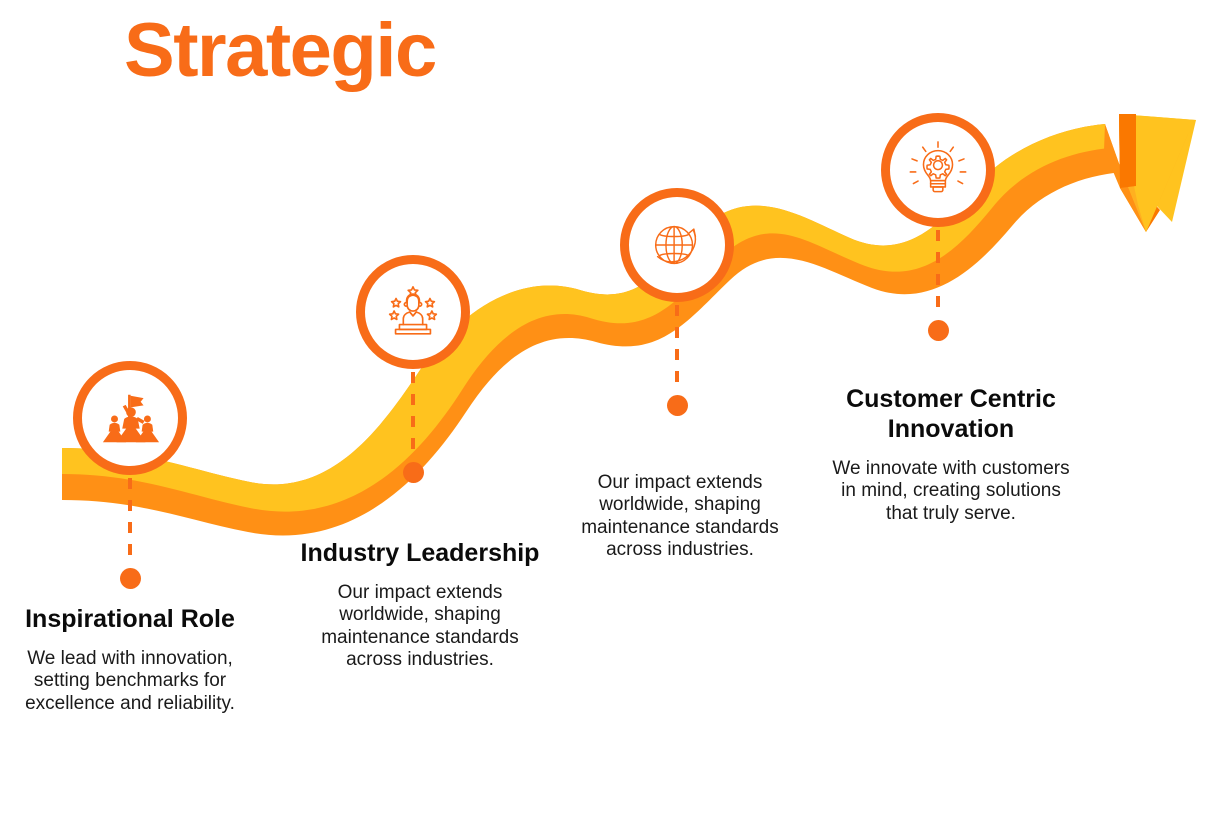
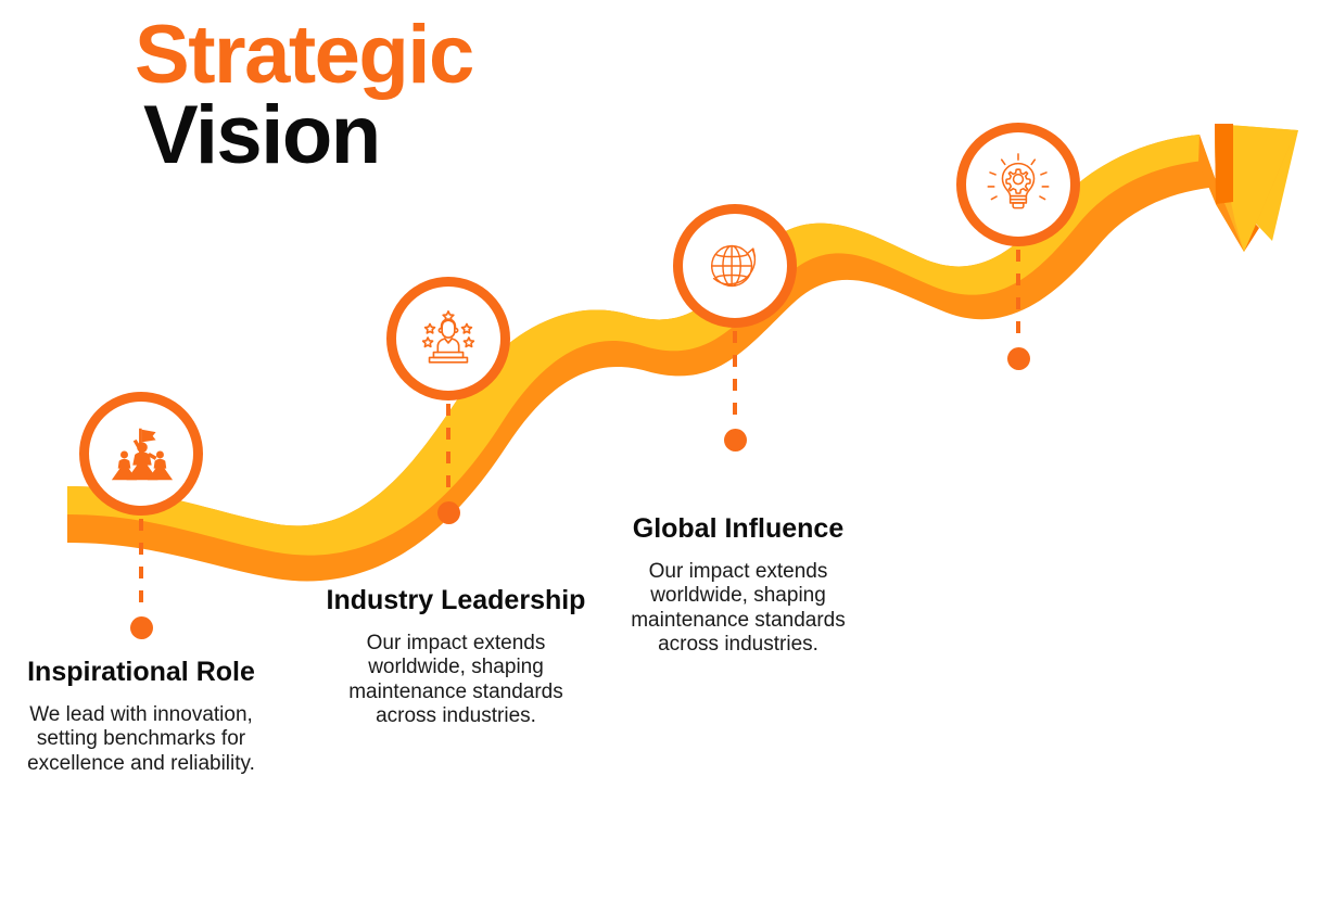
  Strategic
+ Vision
  Inspirational Role
  We lead with innovation, setting benchmarks for excellence and reliability.
  Industry Leadership
  Our impact extends worldwide, shaping maintenance standards across industries.
+ Global Influence
  Our impact extends worldwide, shaping maintenance standards across industries.
- Customer Centric Innovation
- We innovate with customers in mind, creating solutions that truly serve.
